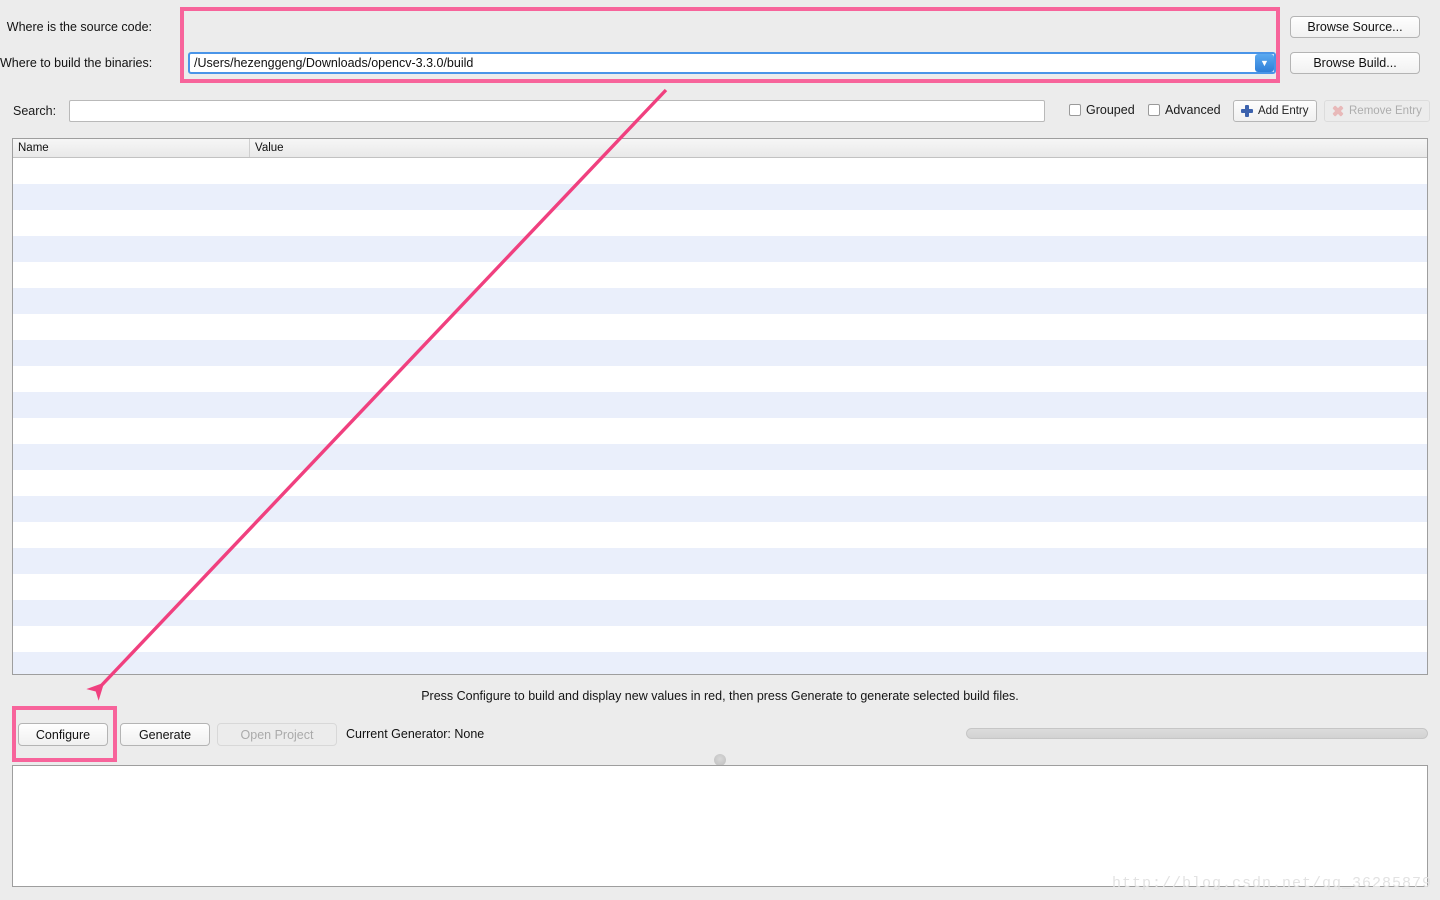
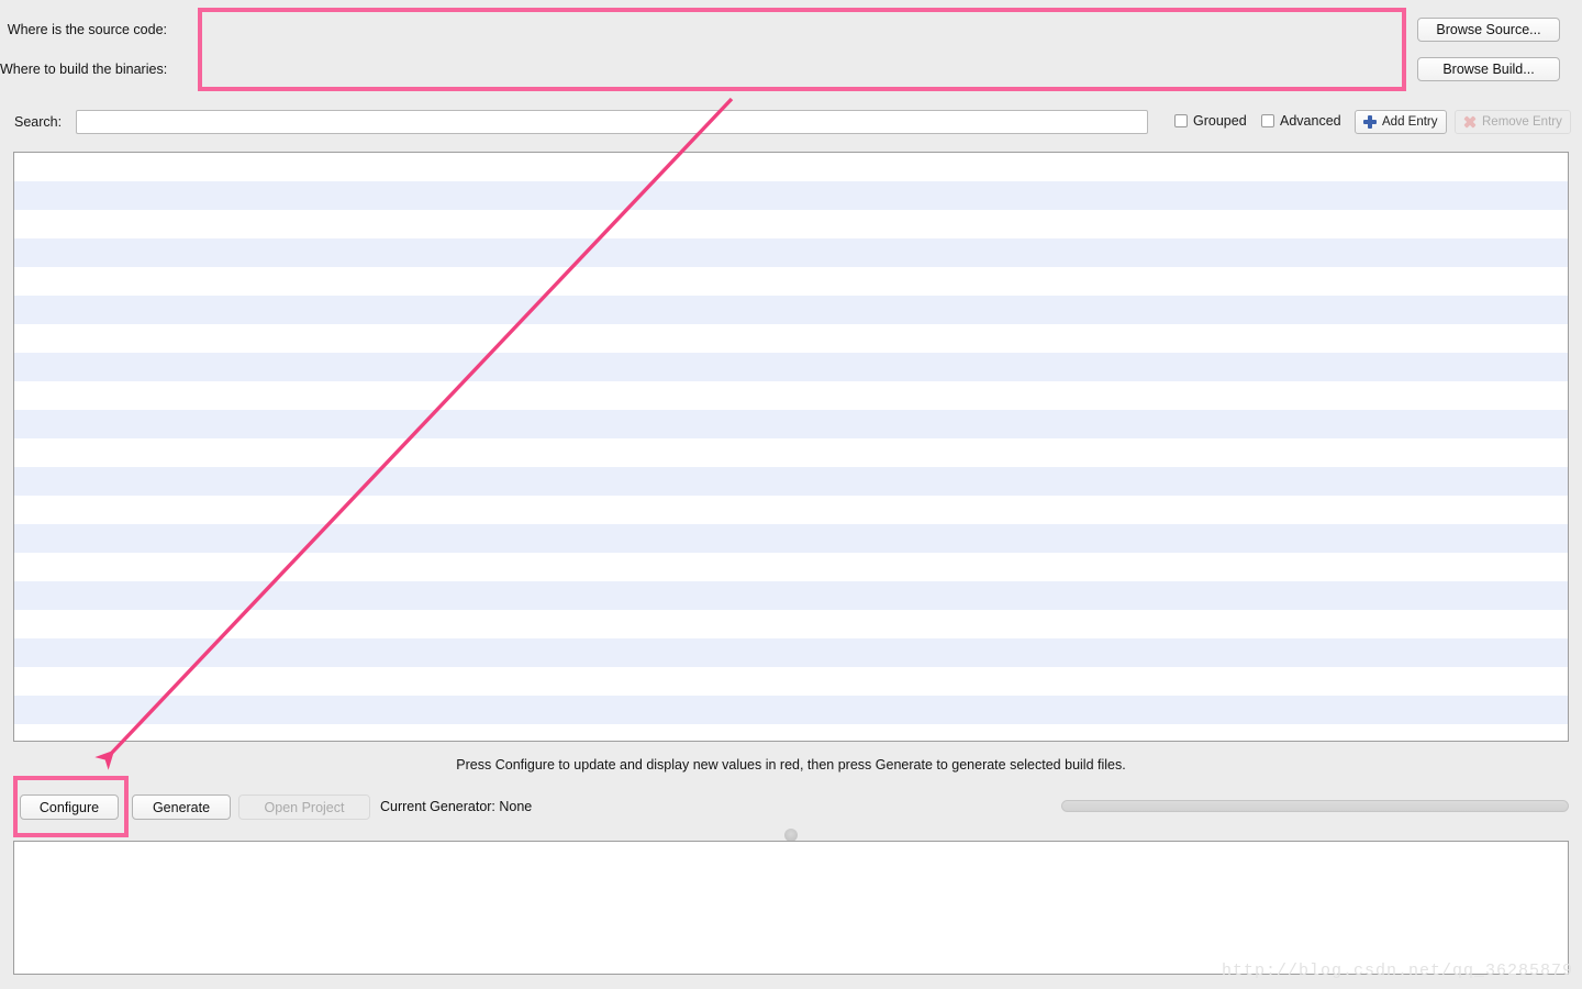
  Where is the source code:
  Browse Source...
  Where to build the binaries:
- /Users/hezenggeng/Downloads/opencv-3.3.0/build
- ▼
  Browse Build...
  Search:
  Grouped
  Advanced
  Add Entry
  Remove Entry
- Name
- Value
- Press Configure to build and display new values in red, then press Generate to generate selected build files.
+ Press Configure to update and display new values in red, then press Generate to generate selected build files.
  Configure
  Generate
  Open Project
  Current Generator: None
  http://blog.csdn.net/qq_36285879
